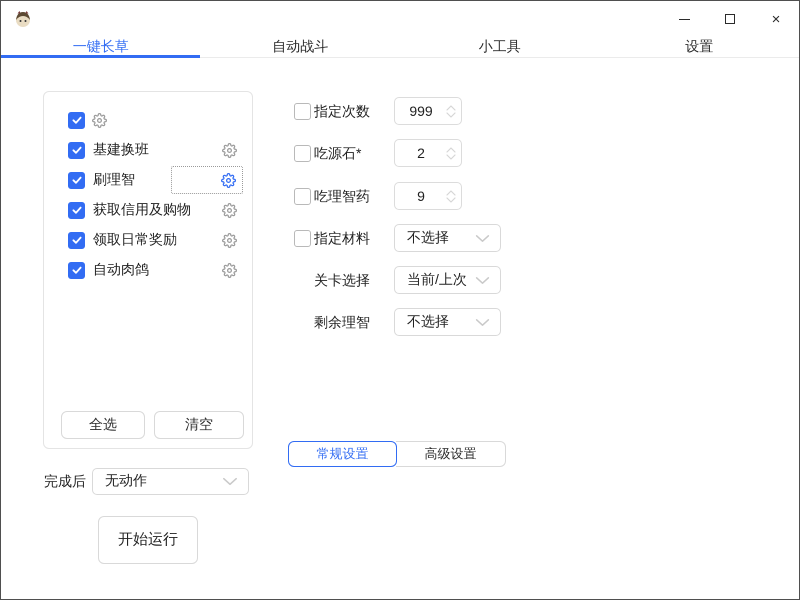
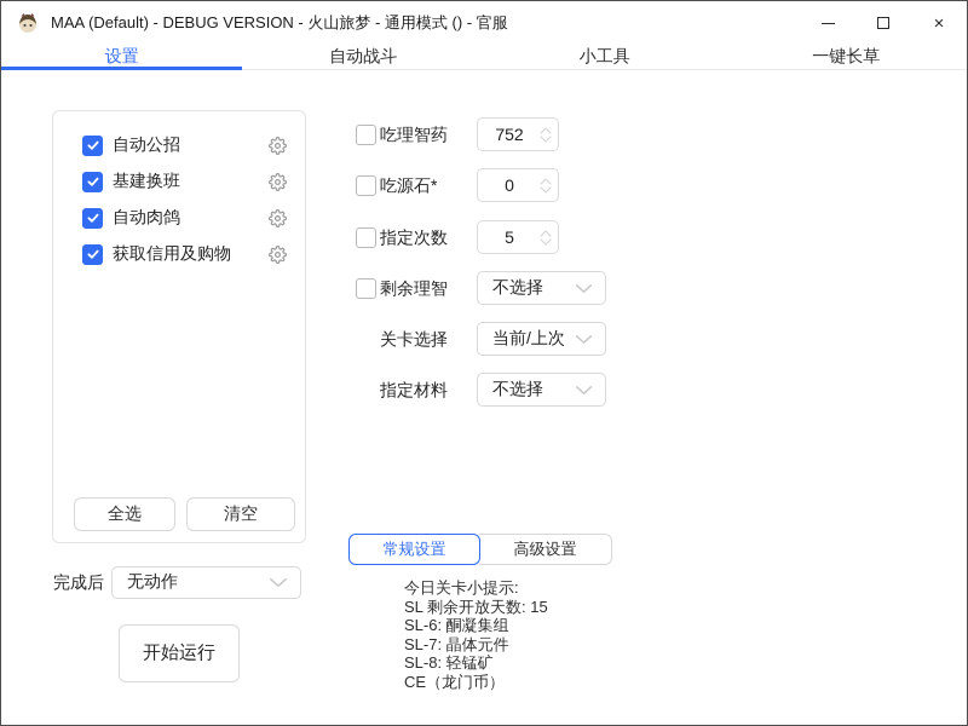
+ MAA (Default) - DEBUG VERSION - 火山旅梦 - 通用模式 () - 官服
  ×
- 一键长草
+ 设置
  自动战斗
  小工具
- 设置
+ 一键长草
+ 自动公招
  基建换班
- 刷理智
- 获取信用及购物
+ 自动肉鸽
- 领取日常奖励
- 自动肉鸽
+ 获取信用及购物
  全选
  清空
  完成后
  无动作
  开始运行
- 指定次数
+ 吃理智药
- 999
+ 752
  吃源石*
- 2
+ 0
- 吃理智药
+ 指定次数
- 9
+ 5
- 指定材料
+ 剩余理智
  不选择
  关卡选择
  当前/上次
- 剩余理智
+ 指定材料
  不选择
  常规设置
  高级设置
+ 今日关卡小提示:
+ SL 剩余开放天数: 15
+ SL-6: 酮凝集组
+ SL-7: 晶体元件
+ SL-8: 轻锰矿
+ CE（龙门币）
